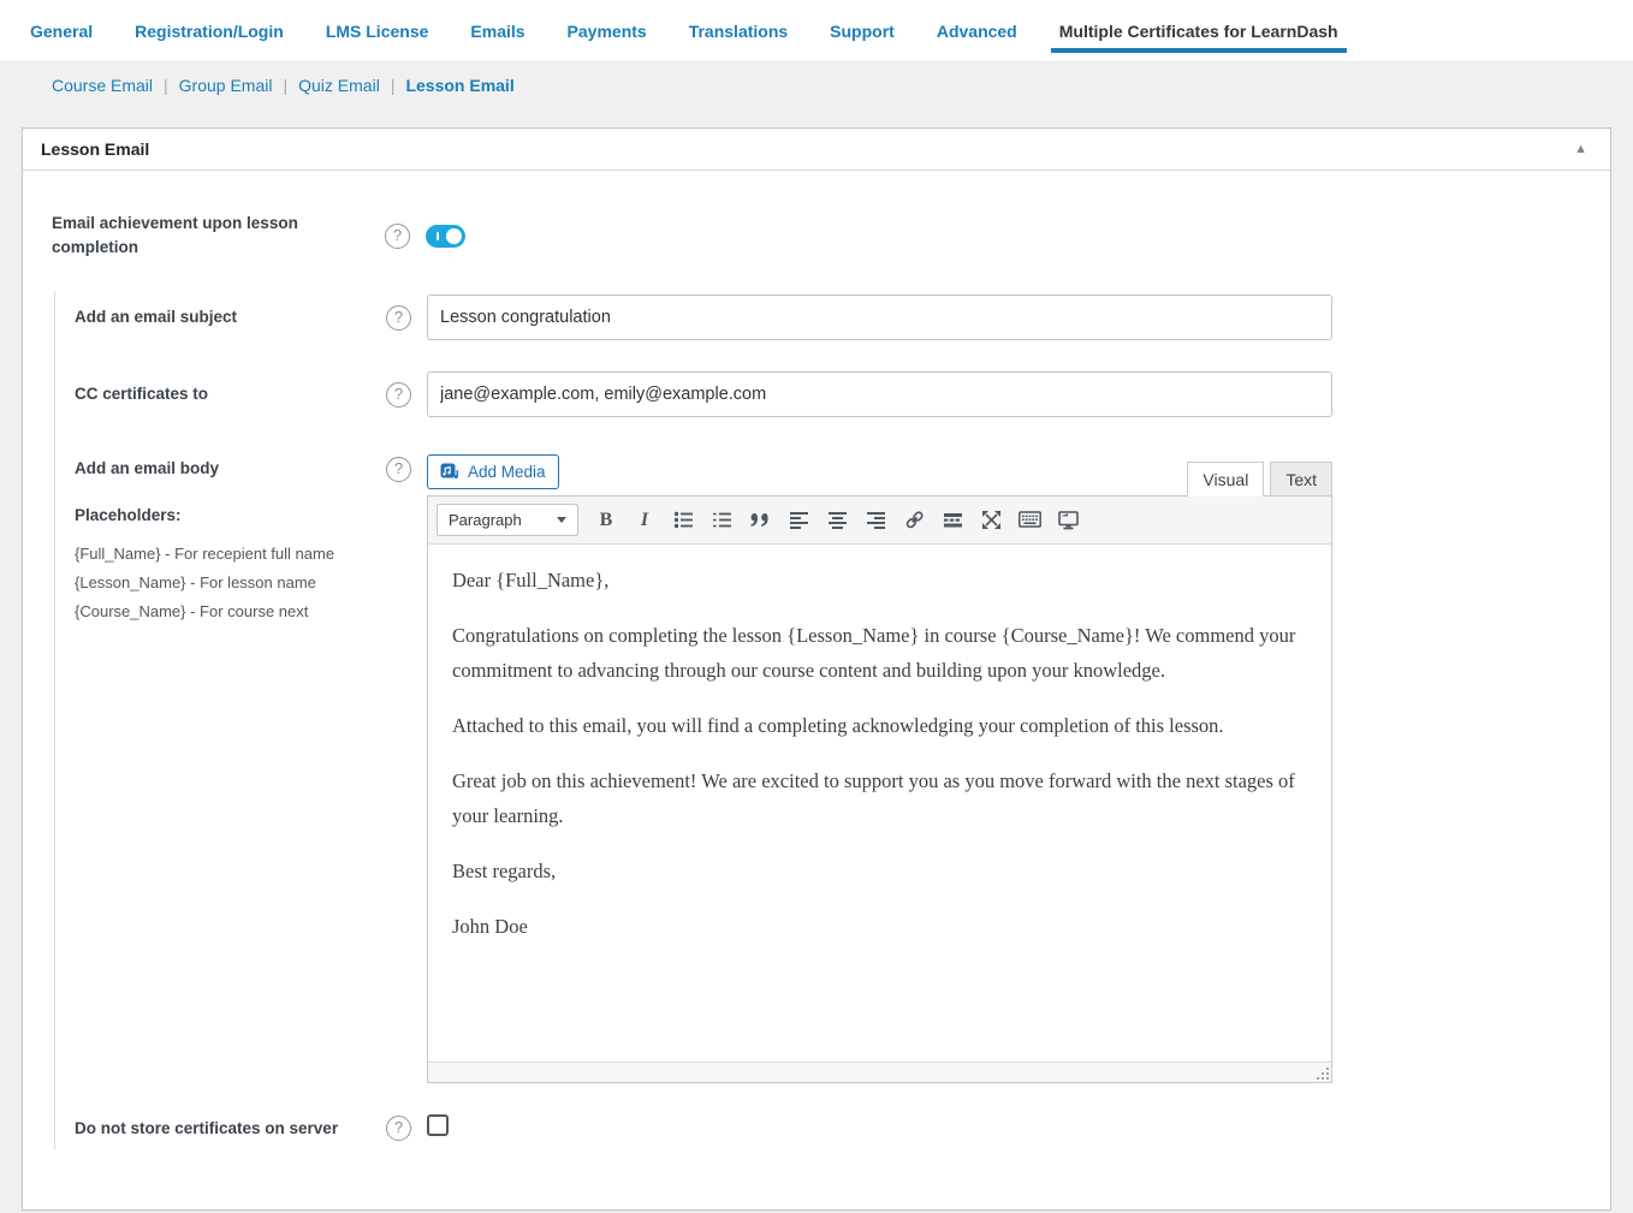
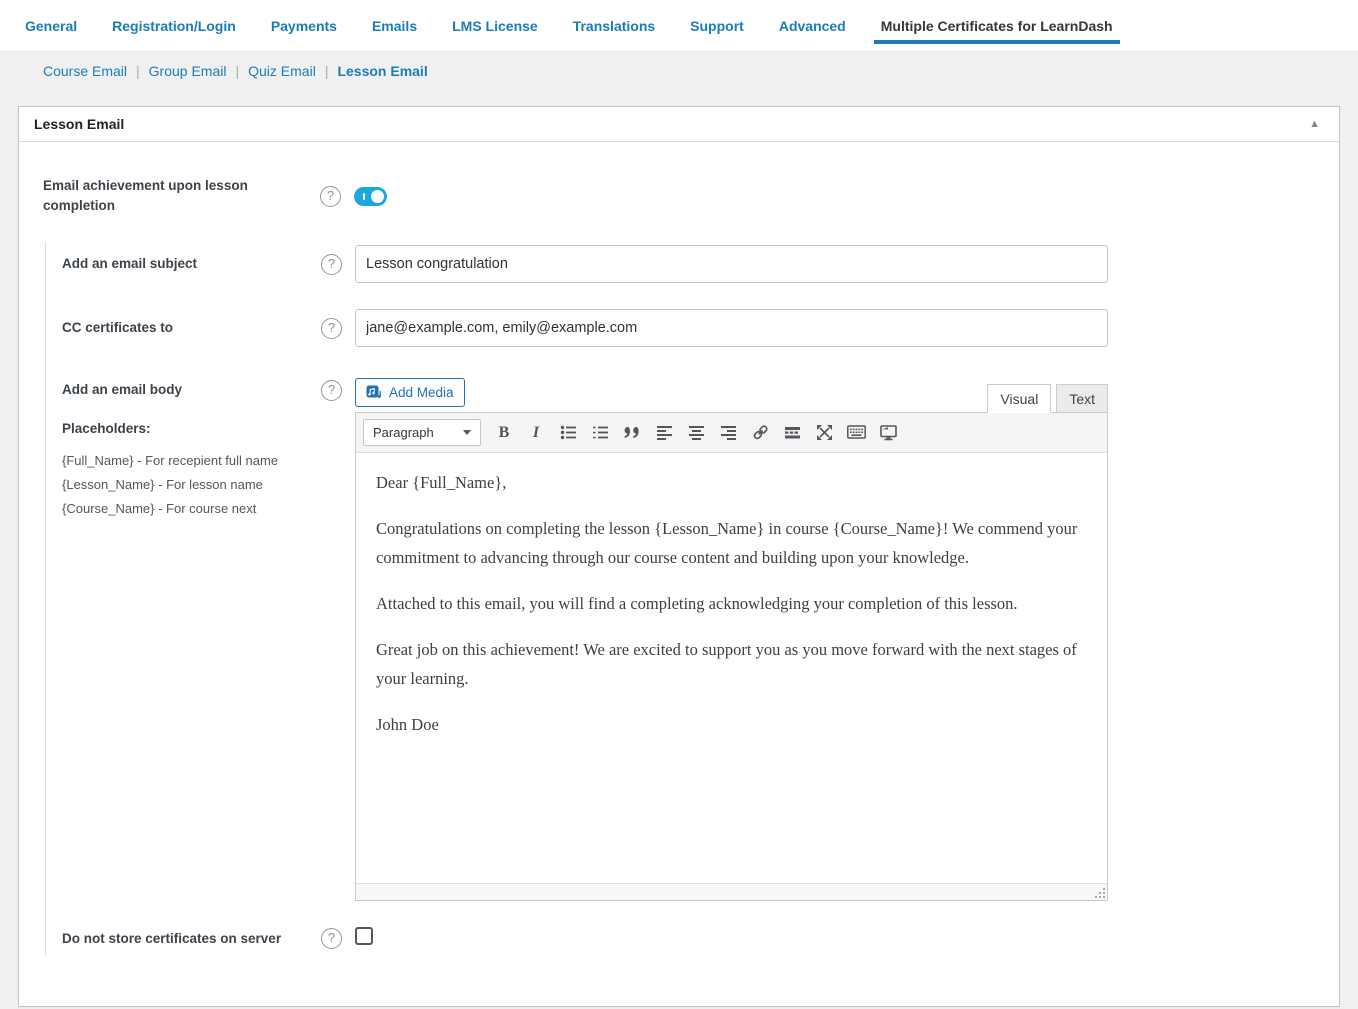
  General
  Registration/Login
- LMS License
+ Payments
  Emails
- Payments
+ LMS License
  Translations
  Support
  Advanced
  Multiple Certificates for LearnDash
  Course Email
  |
  Group Email
  |
  Quiz Email
  |
  Lesson Email
  Lesson Email
  ▲
  Email achievement upon lesson completion
  ?
  Add an email subject
  ?
  Lesson congratulation
  CC certificates to
  ?
  jane@example.com, emily@example.com
  Add an email body
  Placeholders:
  {Full_Name} - For recepient full name
  {Lesson_Name} - For lesson name
  {Course_Name} - For course next
  ?
  Add Media
  Visual
  Text
  Paragraph
  B
  I
  Dear {Full_Name},
  Congratulations on completing the lesson {Lesson_Name} in course {Course_Name}! We commend your commitment to advancing through our course content and building upon your knowledge.
  Attached to this email, you will find a completing acknowledging your completion of this lesson.
  Great job on this achievement! We are excited to support you as you move forward with the next stages of your learning.
- Best regards,
  John Doe
  Do not store certificates on server
  ?
